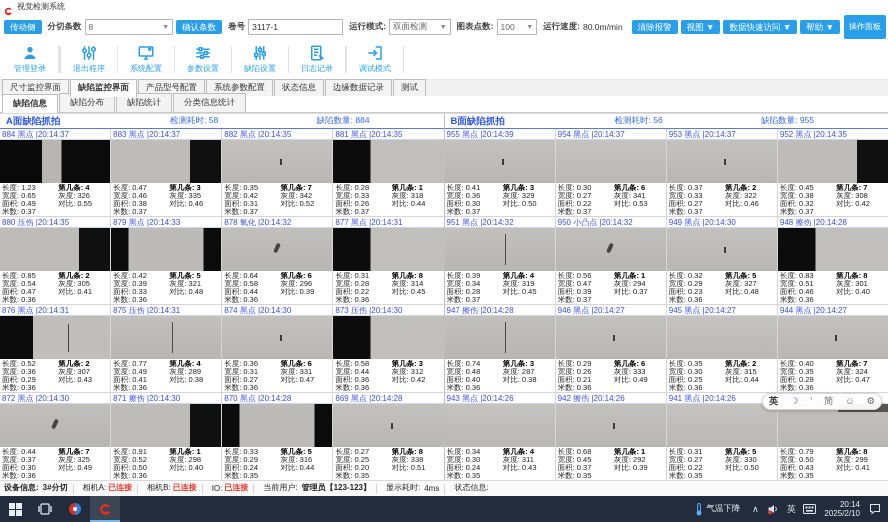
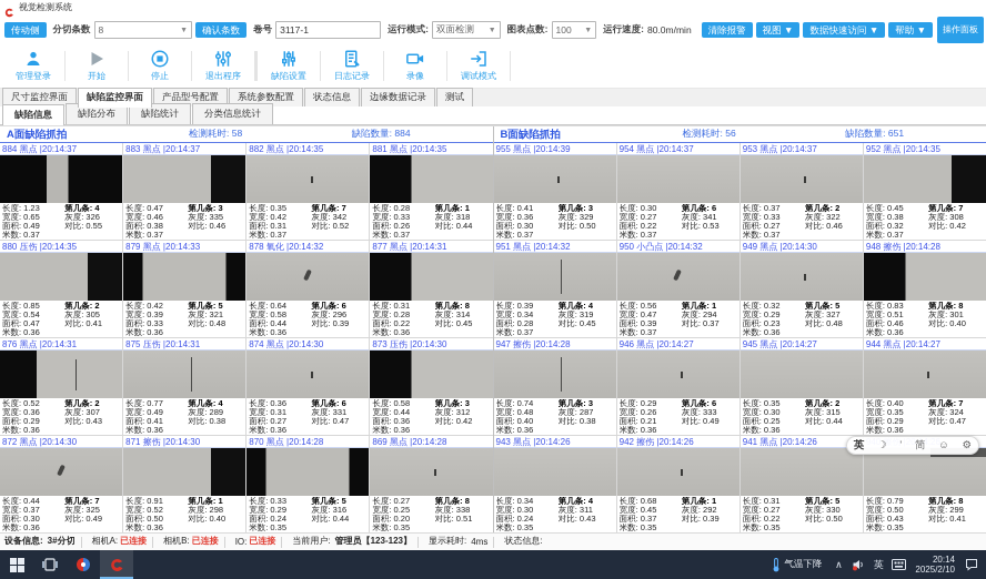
  视觉检测系统
  传动侧
  分切条数
  8
  确认条数
  卷号
  3117-1
  运行模式:
  双面检测
  图表点数:
  100
  运行速度:
  80.0m/min
  清除报警
  视图 ▼
  数据快速访问 ▼
  帮助 ▼
  操作面板
  管理登录
+ 开始
+ 停止
  退出程序
- 系统配置
- 参数设置
  缺陷设置
  日志记录
+ 录像
  调试模式
  尺寸监控界面
  缺陷监控界面
  产品型号配置
  系统参数配置
  状态信息
  边缘数据记录
  测试
  缺陷信息
  缺陷分布
  缺陷统计
  分类信息统计
  A面缺陷抓拍
  检测耗时: 58
  缺陷数量: 884
  884 黑点 |20:14:37
  长度: 1.23
  宽度: 0.65
  面积: 0.49
  米数: 0.37
  第几条: 4
  灰度: 326
  对比: 0.55
  883 黑点 |20:14:37
  长度: 0.47
  宽度: 0.46
  面积: 0.38
  米数: 0.37
  第几条: 3
  灰度: 335
  对比: 0.46
  882 黑点 |20:14:35
  长度: 0.35
  宽度: 0.42
  面积: 0.31
  米数: 0.37
  第几条: 7
  灰度: 342
  对比: 0.52
  881 黑点 |20:14:35
  长度: 0.28
  宽度: 0.33
  面积: 0.26
  米数: 0.37
  第几条: 1
  灰度: 318
  对比: 0.44
  880 压伤 |20:14:35
  长度: 0.85
  宽度: 0.54
  面积: 0.47
  米数: 0.36
  第几条: 2
  灰度: 305
  对比: 0.41
  879 黑点 |20:14:33
  长度: 0.42
  宽度: 0.39
  面积: 0.33
  米数: 0.36
  第几条: 5
  灰度: 321
  对比: 0.48
  878 氧化 |20:14:32
  长度: 0.64
  宽度: 0.58
  面积: 0.44
  米数: 0.36
  第几条: 6
  灰度: 296
  对比: 0.39
  877 黑点 |20:14:31
  长度: 0.31
  宽度: 0.28
  面积: 0.22
  米数: 0.36
  第几条: 8
  灰度: 314
  对比: 0.45
  876 黑点 |20:14:31
  长度: 0.52
  宽度: 0.36
  面积: 0.29
  米数: 0.36
  第几条: 2
  灰度: 307
  对比: 0.43
  875 压伤 |20:14:31
  长度: 0.77
  宽度: 0.49
  面积: 0.41
  米数: 0.36
  第几条: 4
  灰度: 289
  对比: 0.38
  874 黑点 |20:14:30
  长度: 0.36
  宽度: 0.31
  面积: 0.27
  米数: 0.36
  第几条: 6
  灰度: 331
  对比: 0.47
  873 压伤 |20:14:30
  长度: 0.58
  宽度: 0.44
  面积: 0.36
  米数: 0.36
  第几条: 3
  灰度: 312
  对比: 0.42
  872 黑点 |20:14:30
  长度: 0.44
  宽度: 0.37
  面积: 0.30
  米数: 0.36
  第几条: 7
  灰度: 325
  对比: 0.49
  871 擦伤 |20:14:30
  长度: 0.91
  宽度: 0.52
  面积: 0.50
  米数: 0.36
  第几条: 1
  灰度: 298
  对比: 0.40
  870 黑点 |20:14:28
  长度: 0.33
  宽度: 0.29
  面积: 0.24
  米数: 0.35
  第几条: 5
  灰度: 316
  对比: 0.44
  869 黑点 |20:14:28
  长度: 0.27
  宽度: 0.25
  面积: 0.20
  米数: 0.35
  第几条: 8
  灰度: 338
  对比: 0.51
  B面缺陷抓拍
  检测耗时: 56
- 缺陷数量: 955
+ 缺陷数量: 651
  955 黑点 |20:14:39
  长度: 0.41
  宽度: 0.36
  面积: 0.30
  米数: 0.37
  第几条: 3
  灰度: 329
  对比: 0.50
  954 黑点 |20:14:37
  长度: 0.30
  宽度: 0.27
  面积: 0.22
  米数: 0.37
  第几条: 6
  灰度: 341
  对比: 0.53
  953 黑点 |20:14:37
  长度: 0.37
  宽度: 0.33
  面积: 0.27
  米数: 0.37
  第几条: 2
  灰度: 322
  对比: 0.46
  952 黑点 |20:14:35
  长度: 0.45
  宽度: 0.38
  面积: 0.32
  米数: 0.37
  第几条: 7
  灰度: 308
  对比: 0.42
  951 黑点 |20:14:32
  长度: 0.39
  宽度: 0.34
  面积: 0.28
  米数: 0.37
  第几条: 4
  灰度: 319
  对比: 0.45
  950 小凸点 |20:14:32
  长度: 0.56
  宽度: 0.47
  面积: 0.39
  米数: 0.37
  第几条: 1
  灰度: 294
  对比: 0.37
  949 黑点 |20:14:30
  长度: 0.32
  宽度: 0.29
  面积: 0.23
  米数: 0.36
  第几条: 5
  灰度: 327
  对比: 0.48
  948 擦伤 |20:14:28
  长度: 0.83
  宽度: 0.51
  面积: 0.46
  米数: 0.36
  第几条: 8
  灰度: 301
  对比: 0.40
  947 擦伤 |20:14:28
  长度: 0.74
  宽度: 0.48
  面积: 0.40
  米数: 0.36
  第几条: 3
  灰度: 287
  对比: 0.38
  946 黑点 |20:14:27
  长度: 0.29
  宽度: 0.26
  面积: 0.21
  米数: 0.36
  第几条: 6
  灰度: 333
  对比: 0.49
  945 黑点 |20:14:27
  长度: 0.35
  宽度: 0.30
  面积: 0.25
  米数: 0.36
  第几条: 2
  灰度: 315
  对比: 0.44
  944 黑点 |20:14:27
  长度: 0.40
  宽度: 0.35
  面积: 0.29
  米数: 0.36
  第几条: 7
  灰度: 324
  对比: 0.47
  943 黑点 |20:14:26
  长度: 0.34
  宽度: 0.30
  面积: 0.24
  米数: 0.35
  第几条: 4
  灰度: 311
  对比: 0.43
  942 擦伤 |20:14:26
  长度: 0.68
  宽度: 0.45
  面积: 0.37
  米数: 0.35
  第几条: 1
  灰度: 292
  对比: 0.39
  941 黑点 |20:14:26
  长度: 0.31
  宽度: 0.27
  面积: 0.22
  米数: 0.35
  第几条: 5
  灰度: 330
  对比: 0.50
  长度: 0.79
  宽度: 0.50
  面积: 0.43
  米数: 0.35
  第几条: 8
  灰度: 299
  对比: 0.41
  设备信息:
  3#分切
  相机A:
  已连接
  相机B:
  已连接
  IO:
  已连接
  当前用户:
  管理员【123-123】
  显示耗时:
  4ms
  状态信息:
  气温下降
  ∧
  英
  20:14
  2025/2/10
  英
  ☽
  ’
  简
  ☺
  ⚙
